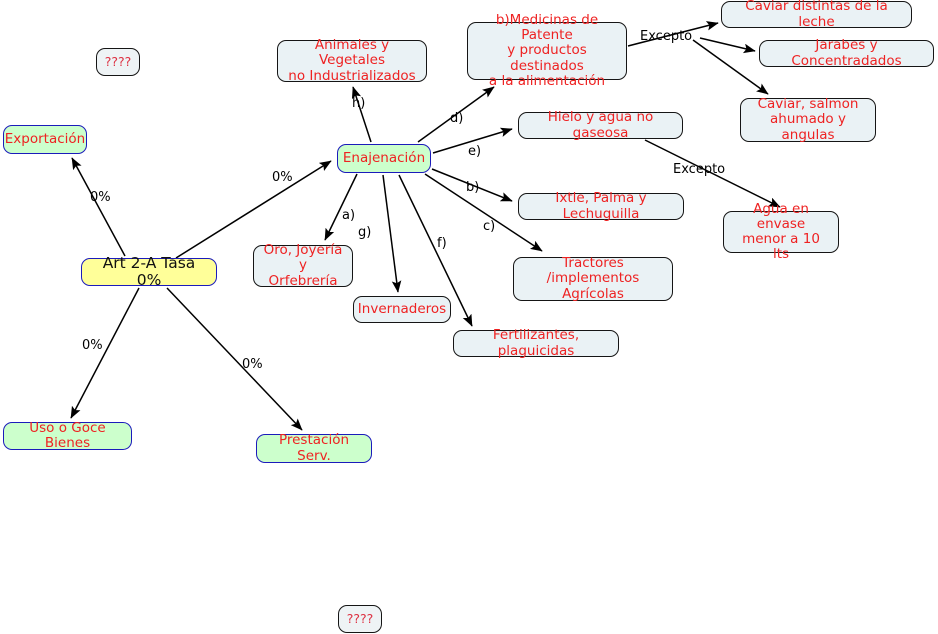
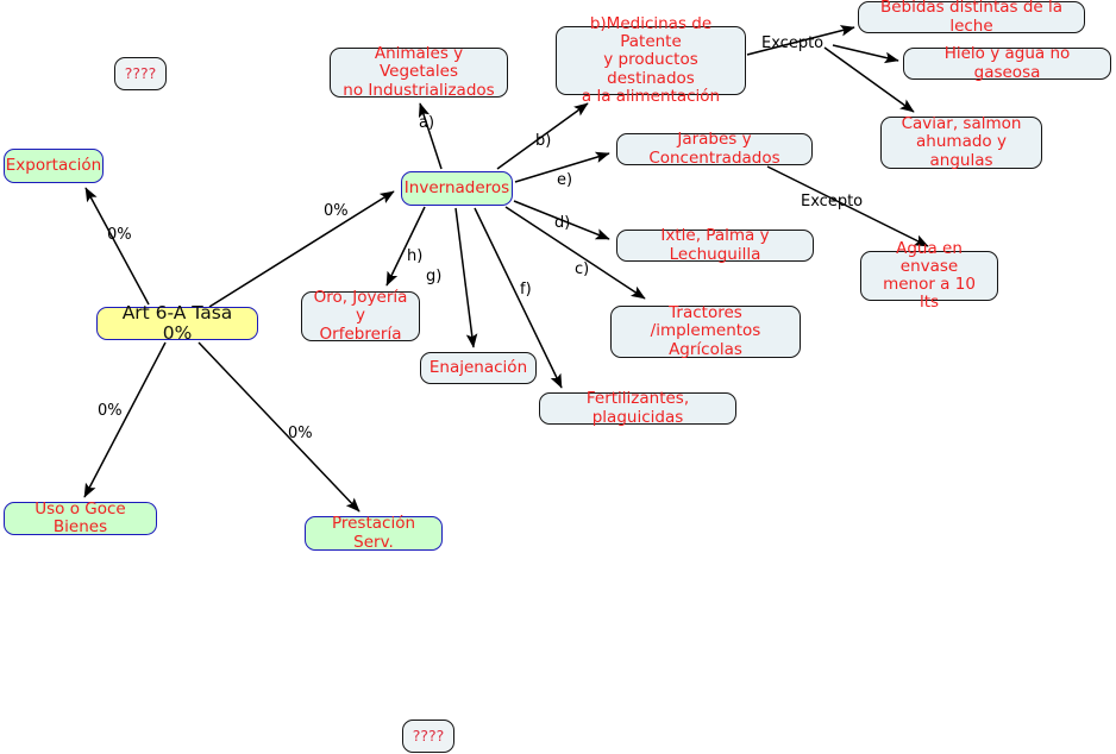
  ????
  Animales y Vegetales
  no Industrializados
  b)Medicinas de Patente
  y productos destinados
  a la alimentación
- Caviar distintas de la leche
+ Bebidas distintas de la leche
- Jarabes y Concentradados
+ Hielo y agua no gaseosa
  Caviar, salmon
  ahumado y angulas
  Exportación
- Enajenación
+ Invernaderos
- Hielo y agua no gaseosa
+ Jarabes y Concentradados
  Ixtle, Palma y Lechuguilla
  Agua en envase
  menor a 10 lts
- Art 2-A Tasa 0%
+ Art 6-A Tasa 0%
  Oro, Joyería y
  Orfebrería
  Tractores /implementos
  Agrícolas
- Invernaderos
+ Enajenación
  Fertilizantes, plaguicidas
  Uso o Goce Bienes
  Prestación Serv.
  ????
  0%
  0%
  0%
  0%
- h)
+ a)
- d)
+ b)
  e)
- b)
+ d)
  c)
  f)
  g)
- a)
+ h)
  Excepto
  Excepto
